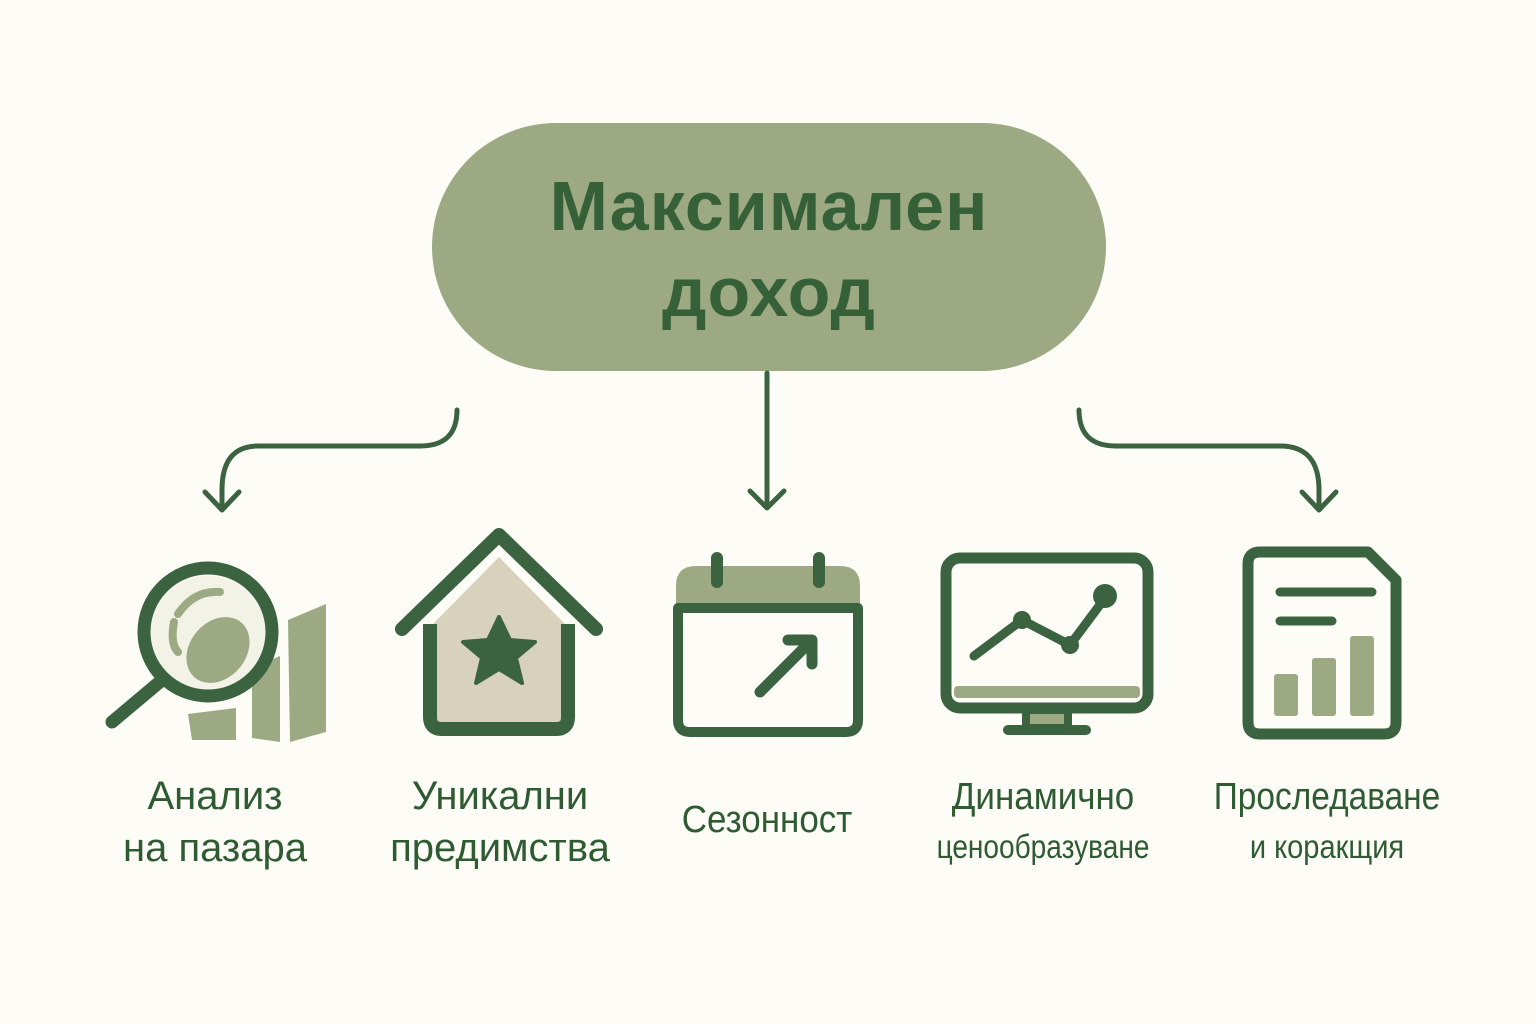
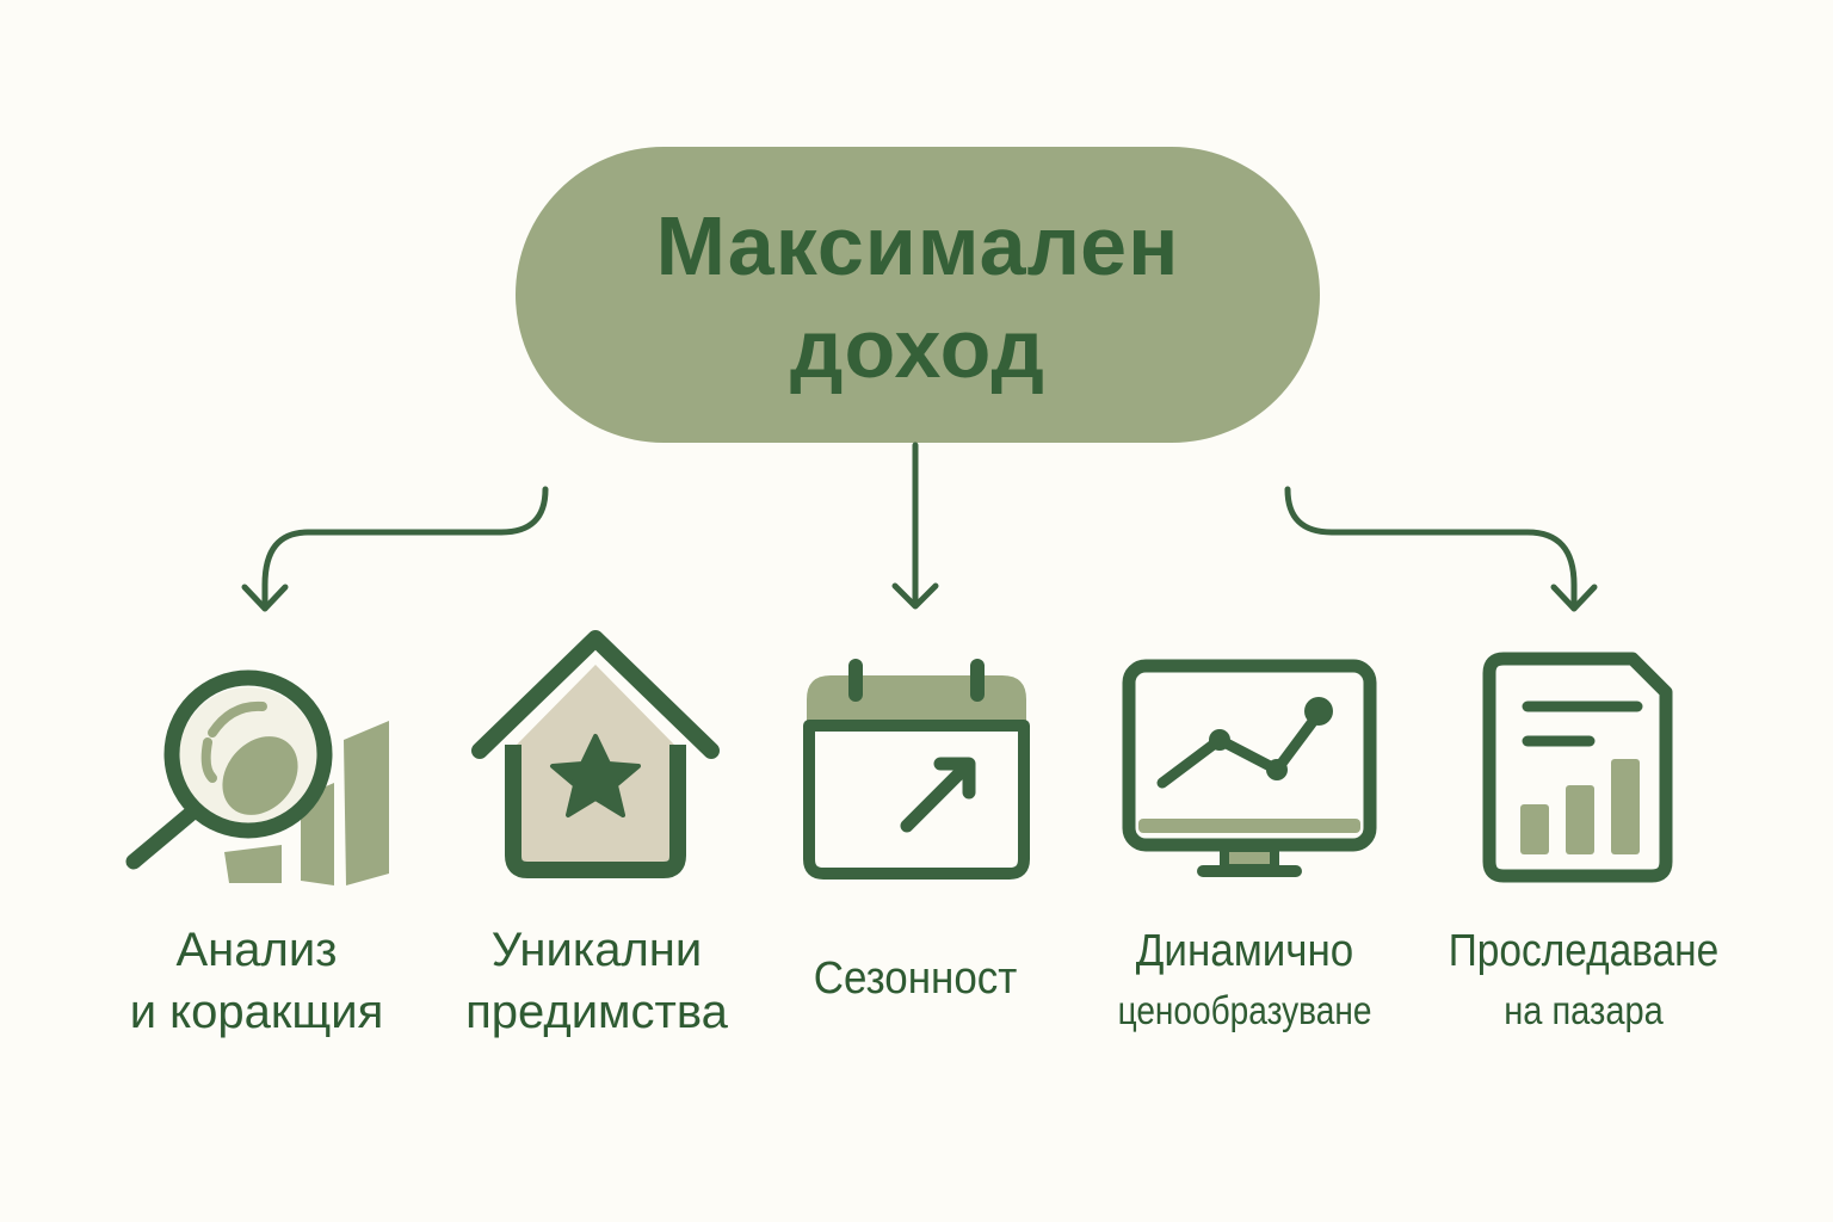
  Максимален
  доход
  Анализ
- на пазара
+ и коракщия
  Уникални
  предимства
  Сезонност
  Динамично
  ценообразуване
  Проследаване
- и коракщия
+ на пазара
